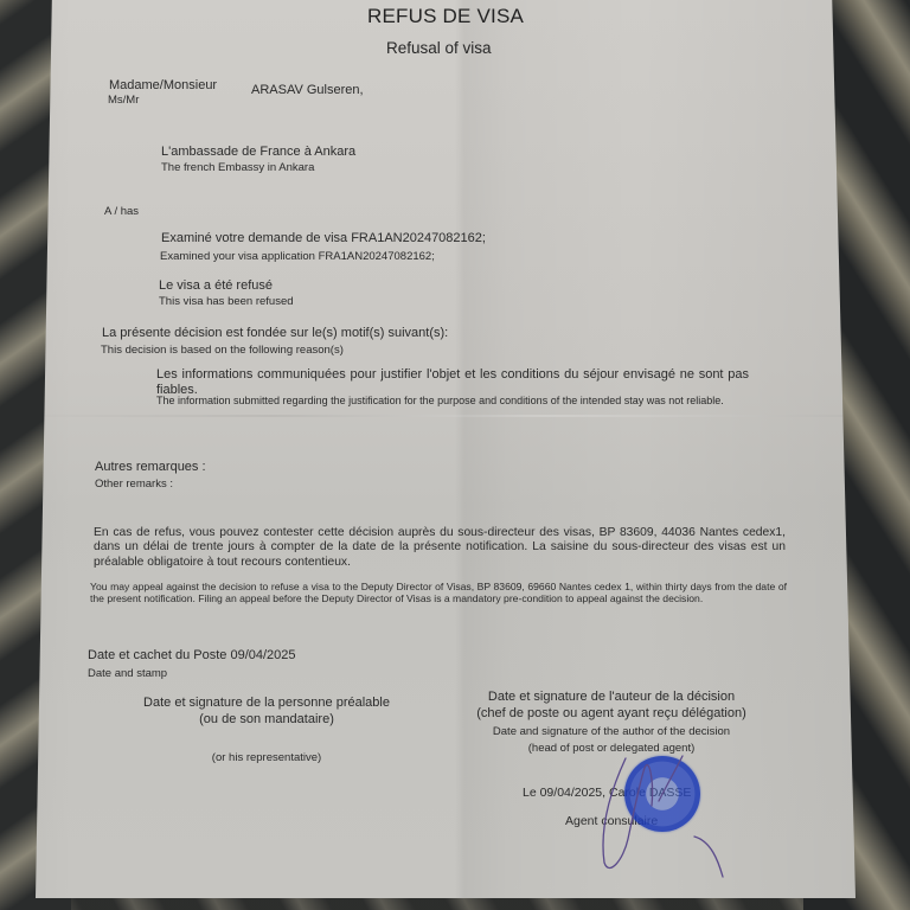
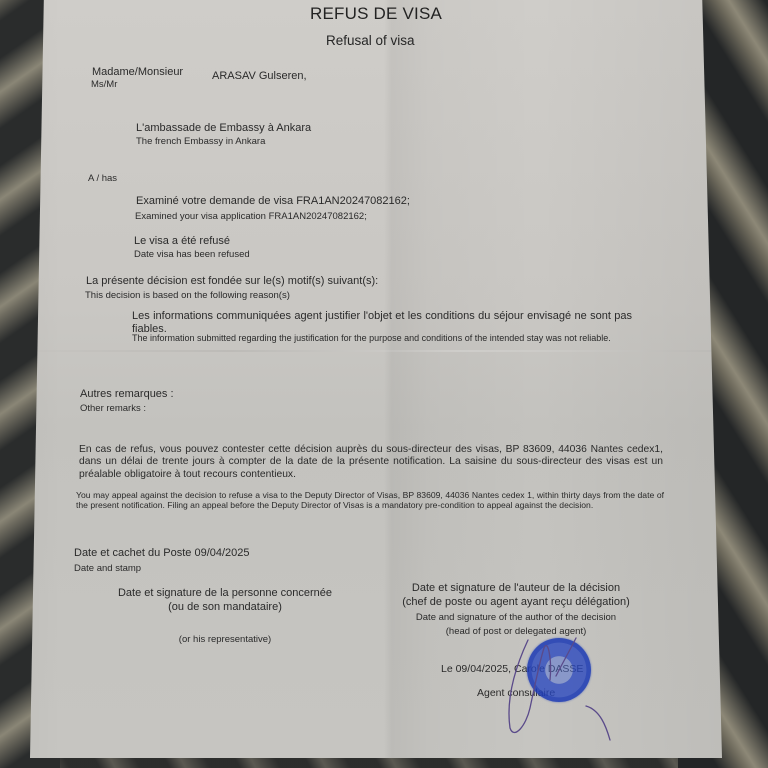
  REFUS DE VISA
  Refusal of visa
  Madame/Monsieur
  Ms/Mr
  ARASAV Gulseren,
- L'ambassade de France à Ankara
+ L'ambassade de Embassy à Ankara
  The french Embassy in Ankara
  A / has
  Examiné votre demande de visa FRA1AN20247082162;
  Examined your visa application FRA1AN20247082162;
  Le visa a été refusé
- This visa has been refused
+ Date visa has been refused
  La présente décision est fondée sur le(s) motif(s) suivant(s):
  This decision is based on the following reason(s)
- Les informations communiquées pour justifier l'objet et les conditions du séjour envisagé ne sont pas fiables.
+ Les informations communiquées agent justifier l'objet et les conditions du séjour envisagé ne sont pas fiables.
  The information submitted regarding the justification for the purpose and conditions of the intended stay was not reliable.
  Autres remarques :
  Other remarks :
  En cas de refus, vous pouvez contester cette décision auprès du sous-directeur des visas, BP 83609, 44036 Nantes cedex1, dans un délai de trente jours à compter de la date de la présente notification. La saisine du sous-directeur des visas est un préalable obligatoire à tout recours contentieux.
- You may appeal against the decision to refuse a visa to the Deputy Director of Visas, BP 83609, 69660 Nantes cedex 1, within thirty days from the date of the present notification. Filing an appeal before the Deputy Director of Visas is a mandatory pre-condition to appeal against the decision.
+ You may appeal against the decision to refuse a visa to the Deputy Director of Visas, BP 83609, 44036 Nantes cedex 1, within thirty days from the date of the present notification. Filing an appeal before the Deputy Director of Visas is a mandatory pre-condition to appeal against the decision.
  Date et cachet du Poste 09/04/2025
  Date and stamp
- Date et signature de la personne préalable
+ Date et signature de la personne concernée
  (ou de son mandataire)
  (or his representative)
  Date et signature de l'auteur de la décision
  (chef de poste ou agent ayant reçu délégation)
  Date and signature of the author of the decision
  (head of post or delegated agent)
